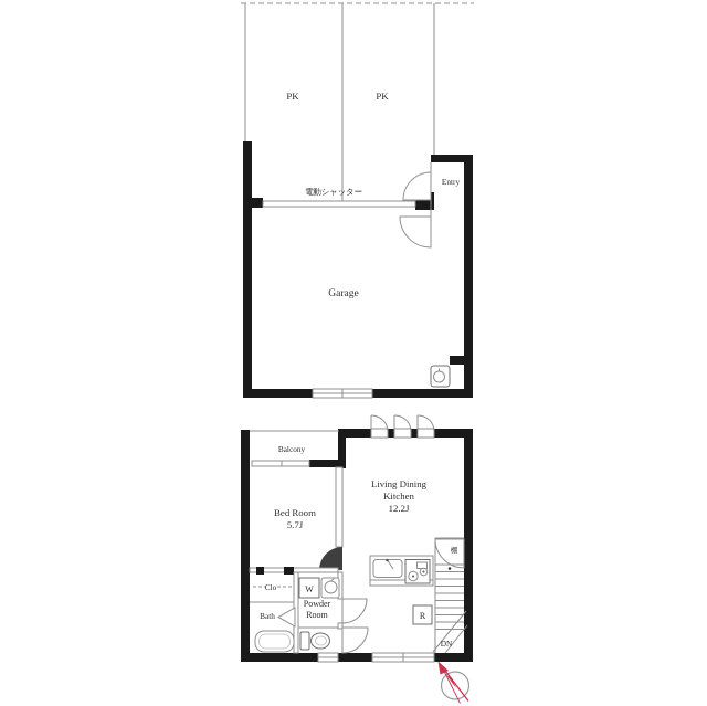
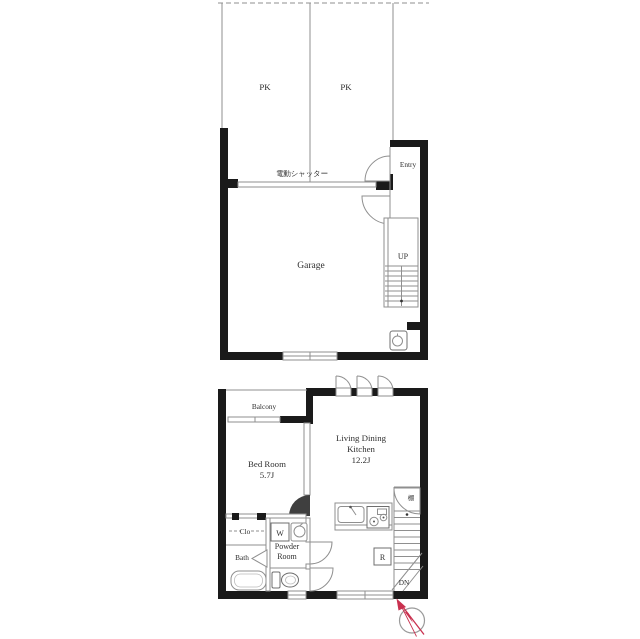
  PK
  PK
  電動シャッター
  Entry
  Garage
+ UP
  Balcony
  Bed Room
  5.7J
  Living Dining
  Kitchen
  12.2J
  Clo
  Bath
  W
  Powder
  Room
  R
  DN
